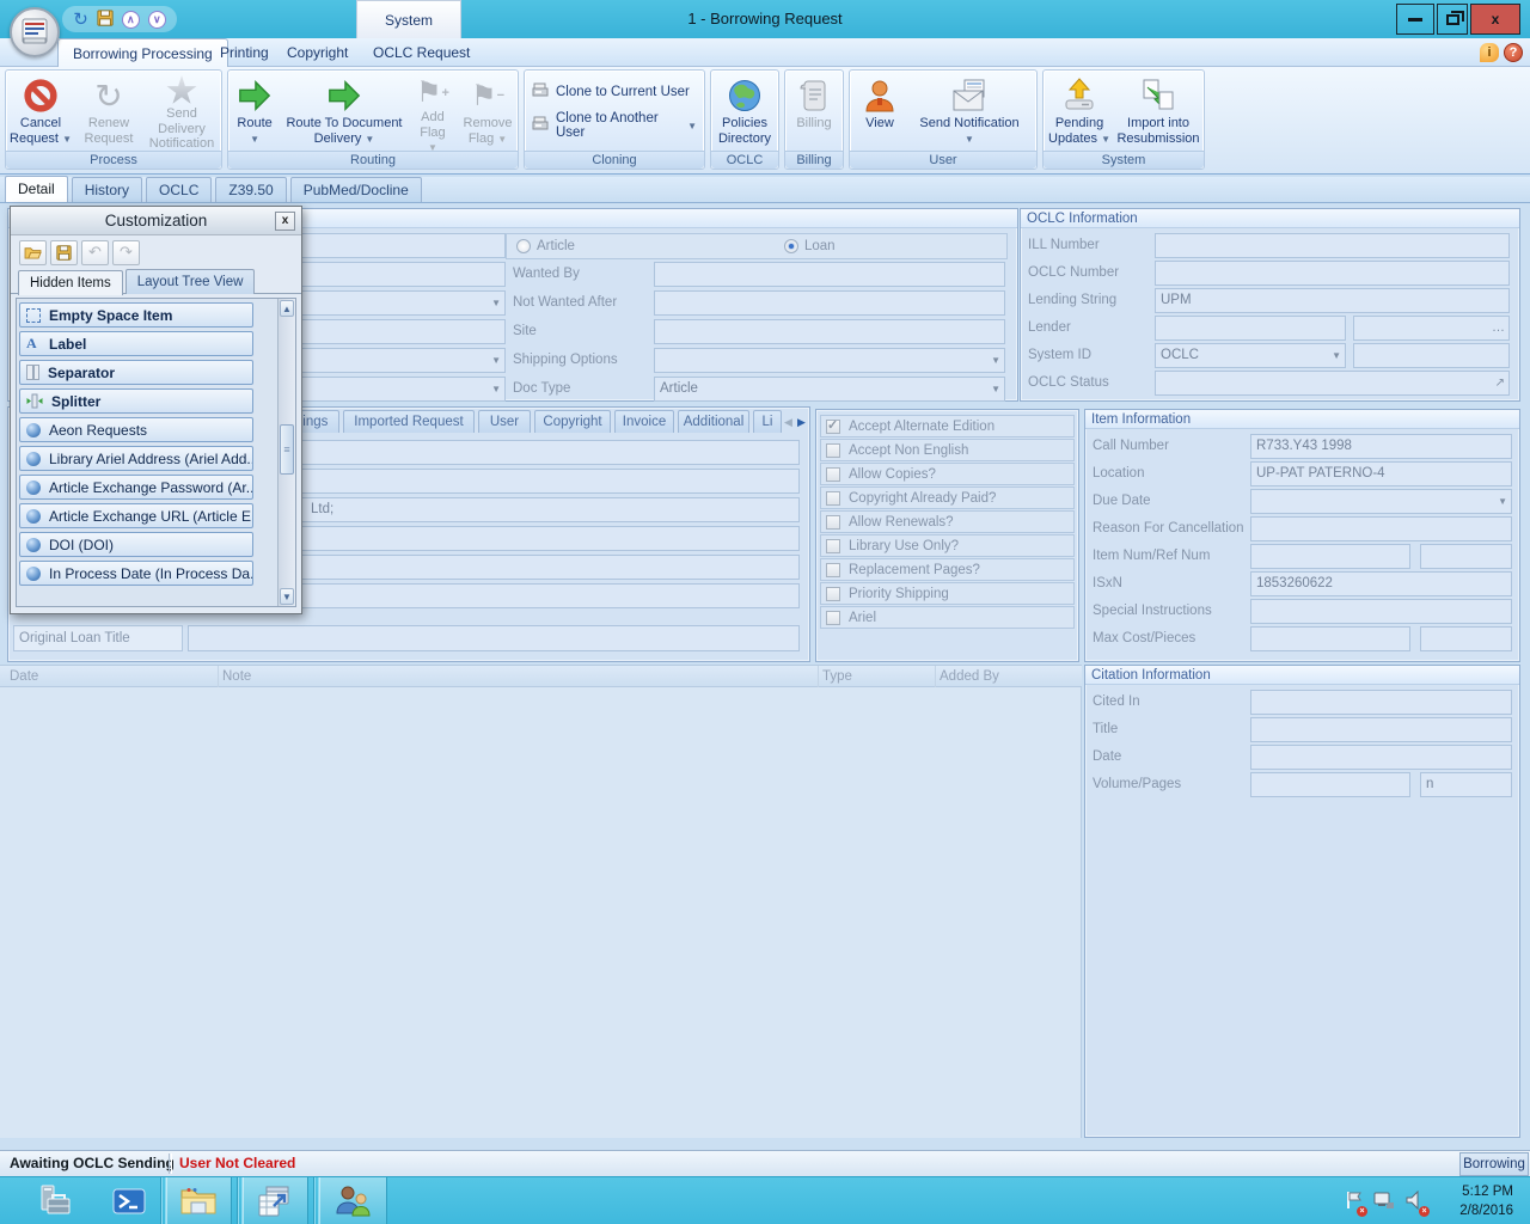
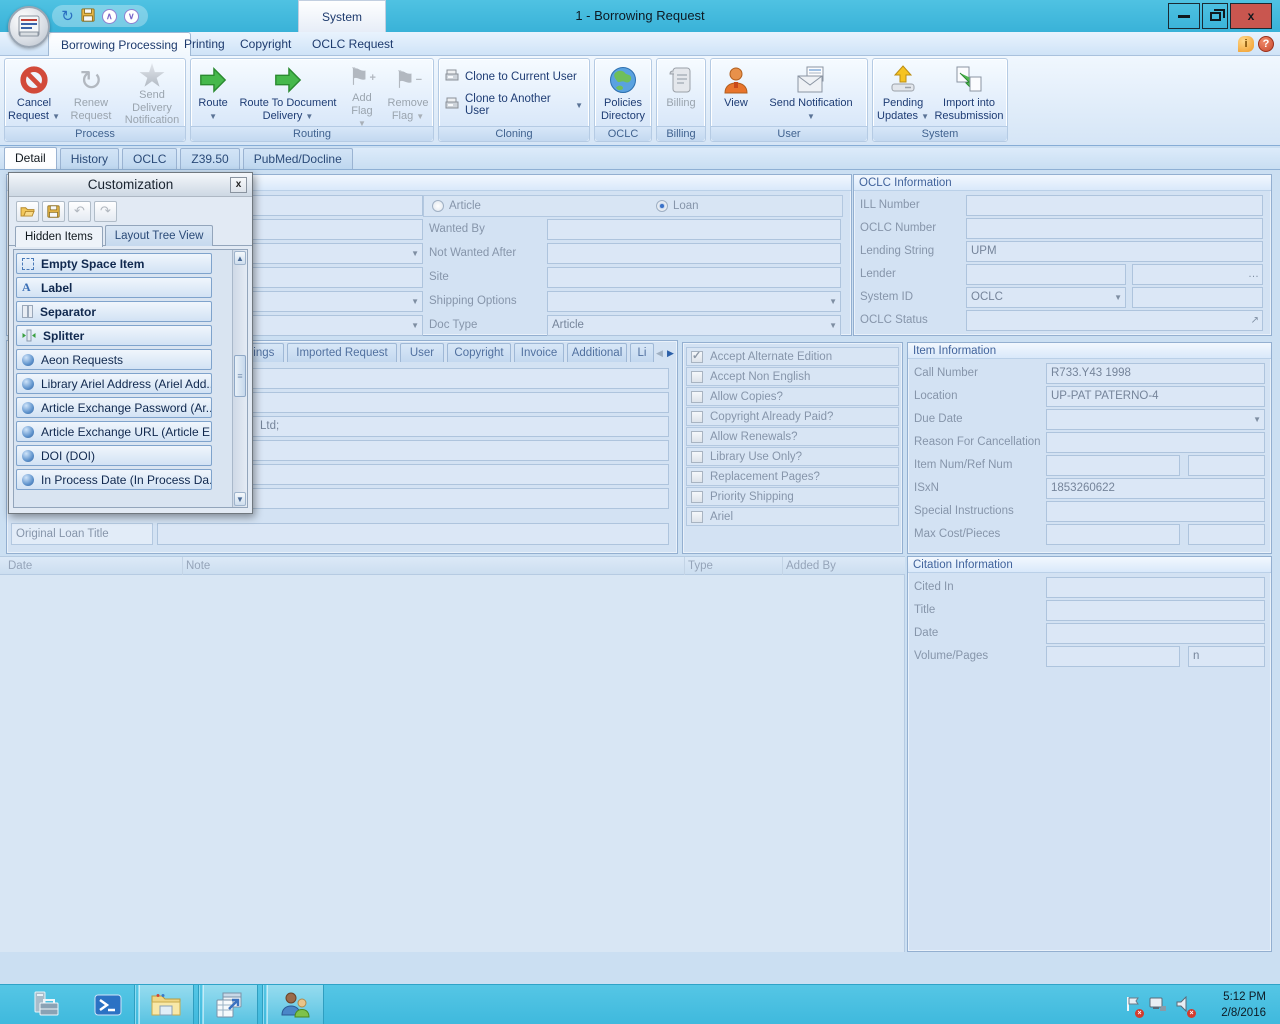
  1 - Borrowing Request
  ↻
  ∧
  ∨
  System
  x
  Borrowing Processing
  Printing
  Copyright
  OCLC Request
  i
  ?
  Cancel Request ▼
  ↻
  Renew Request
  Send Delivery Notification
  Process
  Route
  ▼
  Route To Document Delivery ▼
  ⚑
  +
  Add Flag
  ▼
  ⚑
  −
  Remove Flag ▼
  Routing
  Clone to Current User
  Clone to Another User
  ▼
  Cloning
  Policies Directory
  OCLC
  Billing
  Billing
  View
  Send Notification
  ▼
  User
  Pending Updates ▼
  Import into Resubmission
  System
  Detail
  History
  OCLC
  Z39.50
  PubMed/Docline
  ▼
  ▼
  ▼
  Article
  Loan
  Wanted By
  Not Wanted After
  Site
  Shipping Options
  ▼
  Doc Type
  Article
  ▼
  OCLC Information
  ILL Number
  OCLC Number
  Lending String
  UPM
  Lender
  …
  System ID
  OCLC
  ▼
  OCLC Status
  ↗
  Imported Request
  User
  Copyright
  Invoice
  Additional
  Li
  ◀
  ▶
  Ltd;
  Original Loan Title
  Accept Alternate Edition
  Accept Non English
  Allow Copies?
  Copyright Already Paid?
  Allow Renewals?
  Library Use Only?
  Replacement Pages?
  Priority Shipping
  Ariel
  Item Information
  Call Number
  R733.Y43 1998
  Location
  UP-PAT PATERNO-4
  Due Date
  ▼
  Reason For Cancellation
  Item Num/Ref Num
  ISxN
  1853260622
  Special Instructions
  Max Cost/Pieces
  Citation Information
  Cited In
  Title
  Date
  Volume/Pages
  n
  Date
  Note
  Type
  Added By
  Customization
  x
  ↶
  ↷
  Hidden Items
  Layout Tree View
  Empty Space Item
  A
  Label
  Separator
  Splitter
  Aeon Requests
  Library Ariel Address (Ariel Add.
  Article Exchange Password (Ar..
  Article Exchange URL (Article E
  DOI (DOI)
  In Process Date (In Process Da.
  ▲
  ≡
  ▼
- Awaiting OCLC Sending
- User Not Cleared
- Borrowing
  5:12 PM
  2/8/2016
